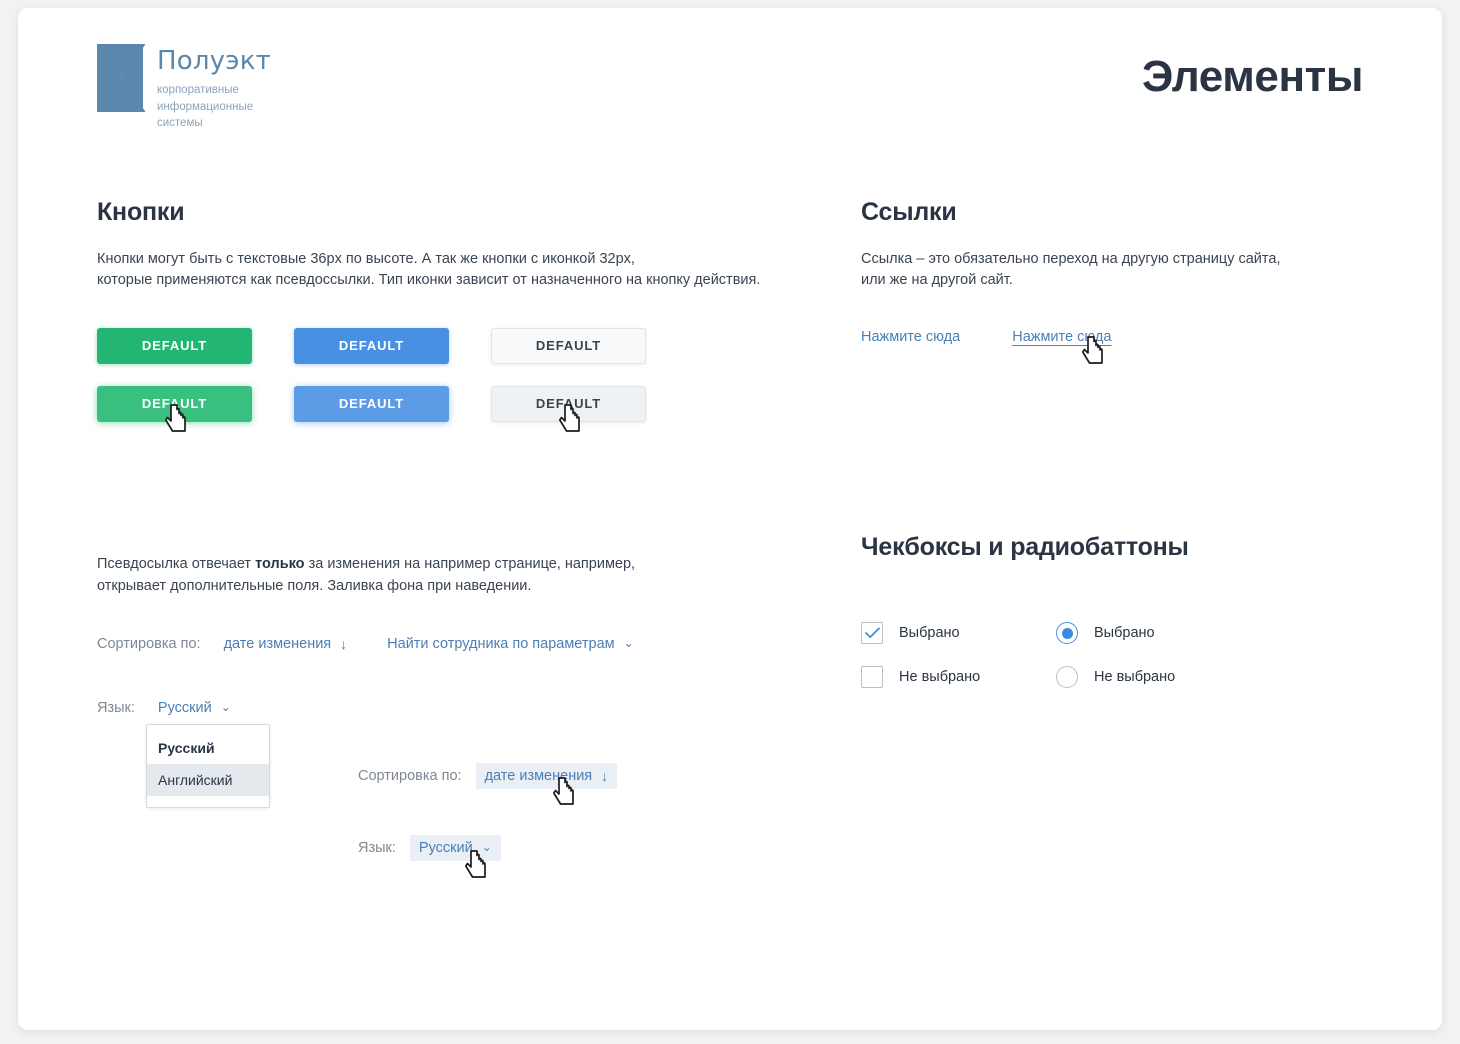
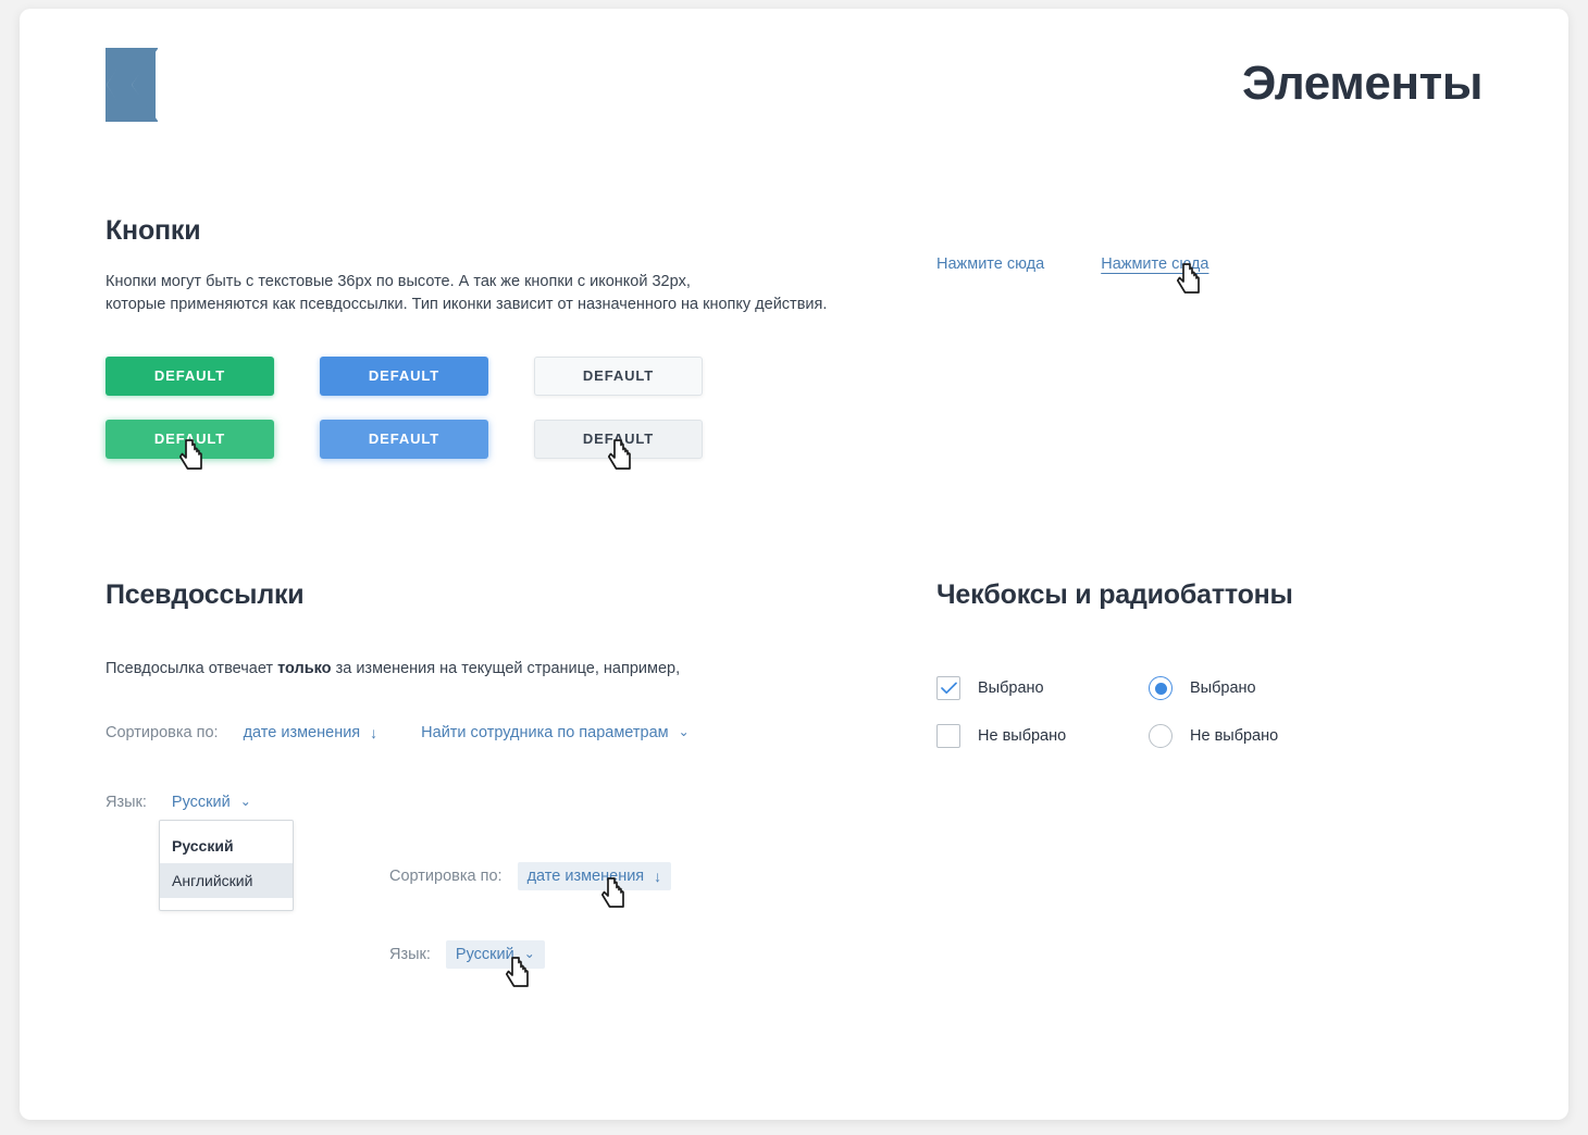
- Полуэкт
- корпоративные
- информационные
- системы
  Элементы
  Кнопки
  Кнопки могут быть с текстовые 36px по высоте. А так же кнопки с иконкой 32px,
  которые применяются как псевдоссылки. Тип иконки зависит от назначенного на кнопку действия.
  DEFAULT
  DEFAULT
  DEFAULT
  DEFAULT
  DEFAULT
  DEFAULT
- Ссылки
- Ссылка – это обязательно переход на другую страницу сайта,
- или же на другой сайт.
  Нажмите сюда
  Нажмите сда
+ Псевдоссылки
- Псевдосылка отвечает только за изменения на например странице, например,
+ Псевдосылка отвечает только за изменения на текущей странице, например,
- открывает дополнительные поля. Заливка фона при наведении.
  Сортировка по:
  дате изменения
  ↓
  Найти сотрудника по параметрам
  ⌄
  Язык:
  Русский
  ⌄
  Русский
  Английский
  Сортировка по:
  дате изменения
  ↓
  Язык:
  Русский
  ⌄
  Чекбоксы и радиобаттоны
  Выбрано
  Не выбрано
  Выбрано
  Не выбрано
